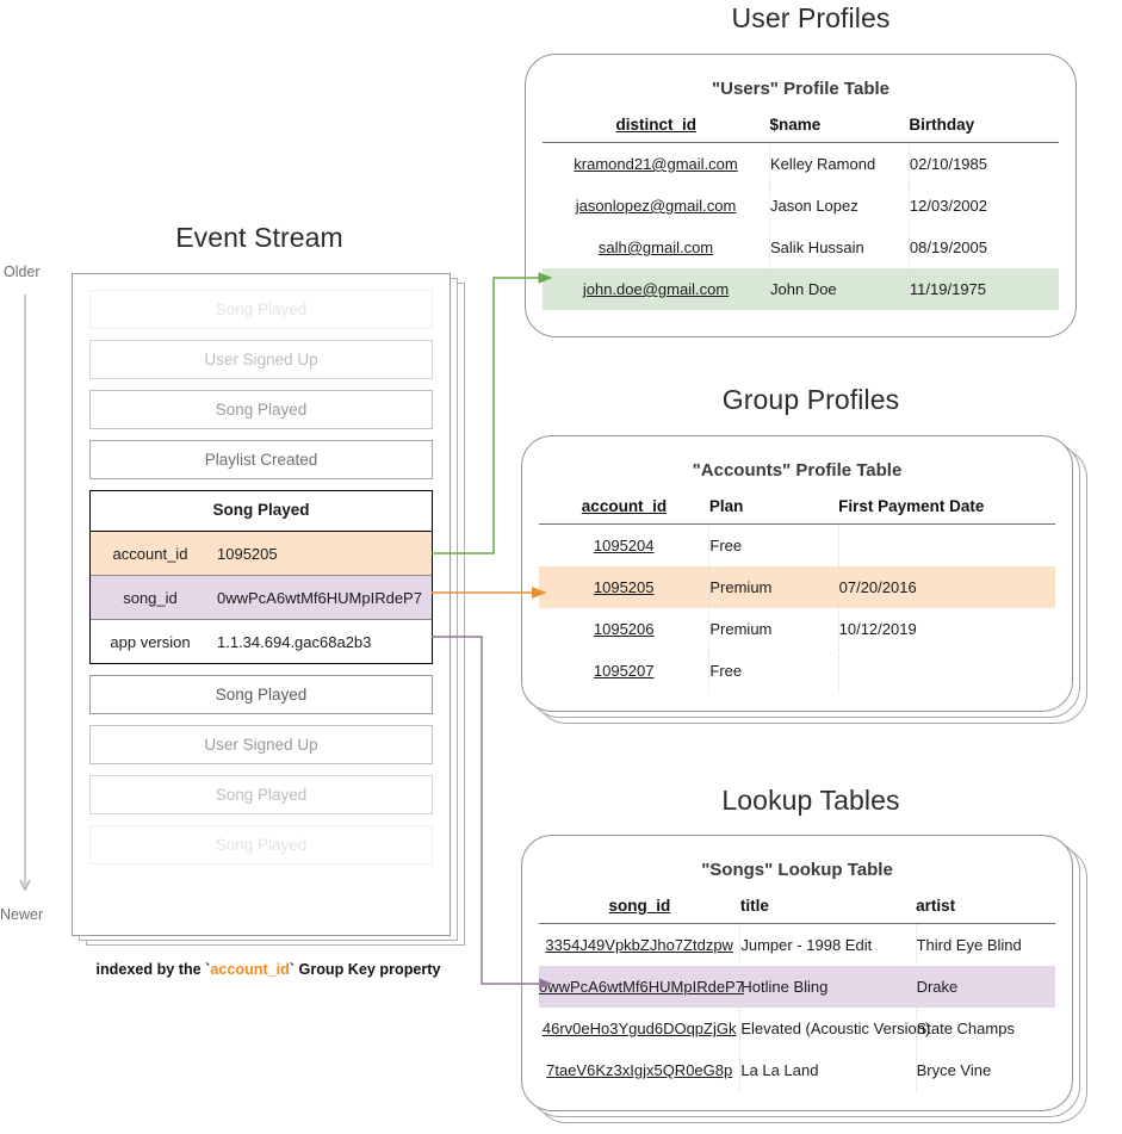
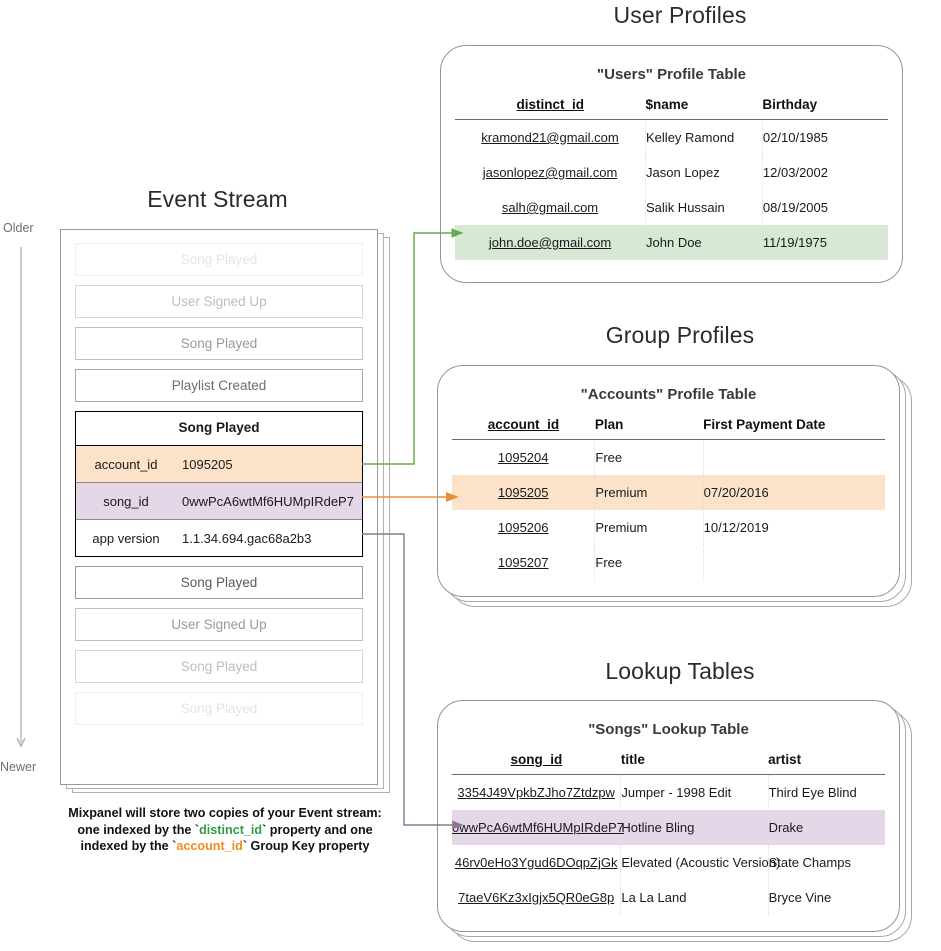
  Event Stream
  Older
  Newer
  Song Played
  User Signed Up
  Song Played
  Playlist Created
  Song Played
  account_id
  1095205
  song_id
  0wwPcA6wtMf6HUMpIRdeP7
  app version
  1.1.34.694.gac68a2b3
  Song Played
  User Signed Up
  Song Played
  Song Played
+ Mixpanel will store two copies of your Event stream:
+ one indexed by the `distinct_id` property and one
  indexed by the `account_id` Group Key property
  User Profiles
  "Users" Profile Table
  distinct_id	$name	Birthday
  kramond21@gmail.com	Kelley Ramond	02/10/1985
  jasonlopez@gmail.com	Jason Lopez	12/03/2002
  salh@gmail.com	Salik Hussain	08/19/2005
  john.doe@gmail.com	John Doe	11/19/1975
  Group Profiles
  "Accounts" Profile Table
  account_id	Plan	First Payment Date
  1095204	Free
  1095205	Premium	07/20/2016
  1095206	Premium	10/12/2019
  1095207	Free
  Lookup Tables
  "Songs" Lookup Table
  song_id	title	artist
  3354J49VpkbZJho7Ztdzpw	Jumper - 1998 Edit	Third Eye Blind
  0wwPcA6wtMf6HUMpIRdeP7	Hotline Bling	Drake
  46rv0eHo3Ygud6DOqpZjGk	Elevated (Acoustic Versio	State Champs
  7taeV6Kz3xIgjx5QR0eG8p	La La Land	Bryce Vine
